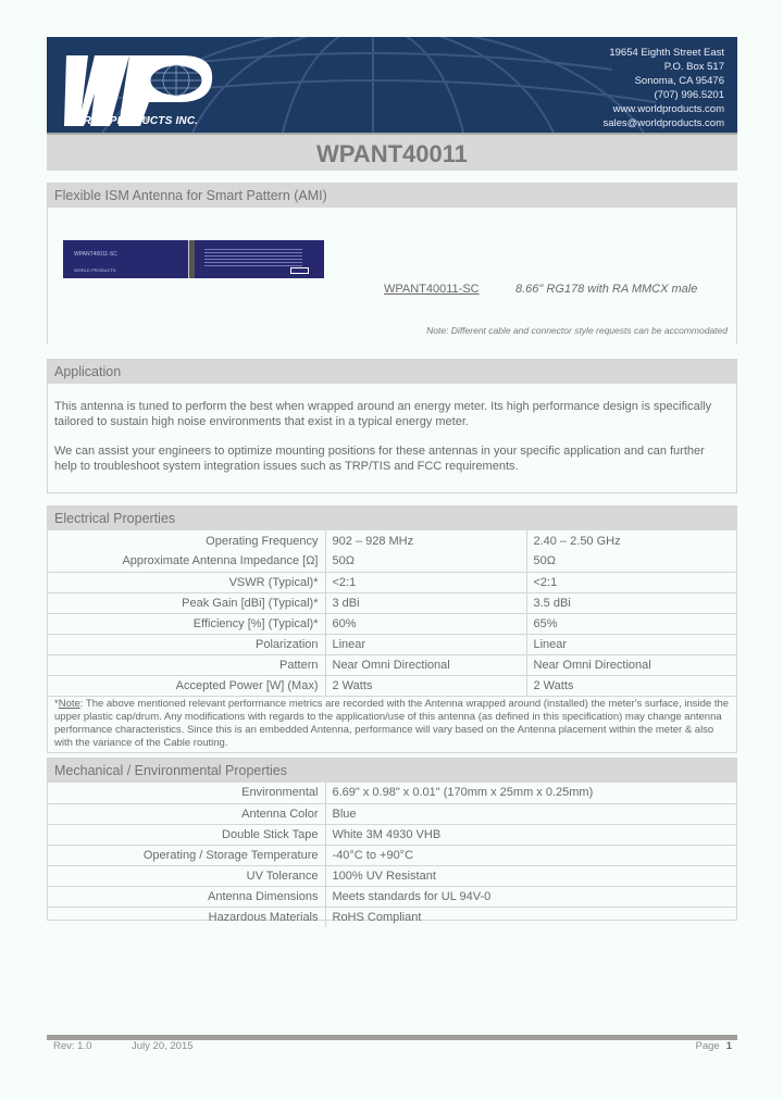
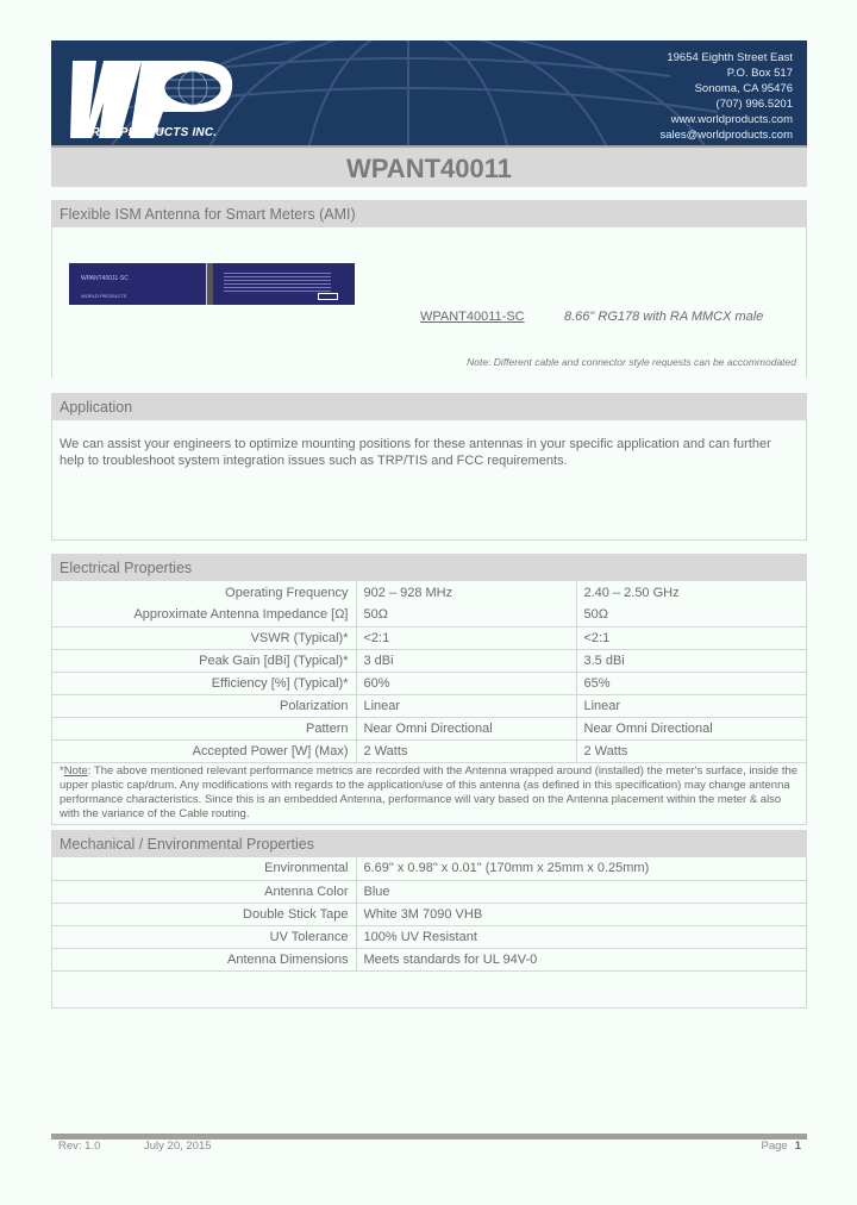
  WORLD PRODUCTS INC.
  19654 Eighth Street East
  P.O. Box 517
  Sonoma, CA 95476
  (707) 996.5201
  www.worldproducts.com
  sales@worldproducts.com
  WPANT40011
- Flexible ISM Antenna for Smart Pattern (AMI)
+ Flexible ISM Antenna for Smart Meters (AMI)
  WPANT40011-SC
  8.66" RG178 with RA MMCX male
  Note: Different cable and connector style requests can be accommodated
  Application
- This antenna is tuned to perform the best when wrapped around an energy meter. Its high performance design is specifically tailored to sustain high noise environments that exist in a typical energy meter.
  We can assist your engineers to optimize mounting positions for these antennas in your specific application and can further help to troubleshoot system integration issues such as TRP/TIS and FCC requirements.
  Electrical Properties
  Operating Frequency	902 – 928 MHz	2.40 – 2.50 GHz
  Approximate Antenna Impedance [Ω]	50Ω	50Ω
  VSWR (Typical)*	<2:1	<2:1
  Peak Gain [dBi] (Typical)*	3 dBi	3.5 dBi
  Efficiency [%] (Typical)*	60%	65%
  Polarization	Linear	Linear
  Pattern	Near Omni Directional	Near Omni Directional
  Accepted Power [W] (Max)	2 Watts	2 Watts
  *Note: The above mentioned relevant performance metrics are recorded with the Antenna wrapped around (installed) the meter's surface, inside the upper plastic cap/drum. Any modifications with regards to the application/use of this antenna (as defined in this specification) may change antenna performance characteristics. Since this is an embedded Antenna, performance will vary based on the Antenna placement within the meter & also with the variance of the Cable routing.
  Mechanical / Environmental Properties
  Environmental	6.69" x 0.98" x 0.01" (170mm x 25mm x 0.25mm)
  Antenna Color	Blue
- Double Stick Tape	White 3M 4930 VHB
+ Double Stick Tape	White 3M 7090 VHB
- Operating / Storage Temperature	-40°C to +90°C
  UV Tolerance	100% UV Resistant
  Antenna Dimensions	Meets standards for UL 94V-0
- Hazardous Materials	RoHS Compliant
  Rev: 1.0
  July 20, 2015
  Page 1
